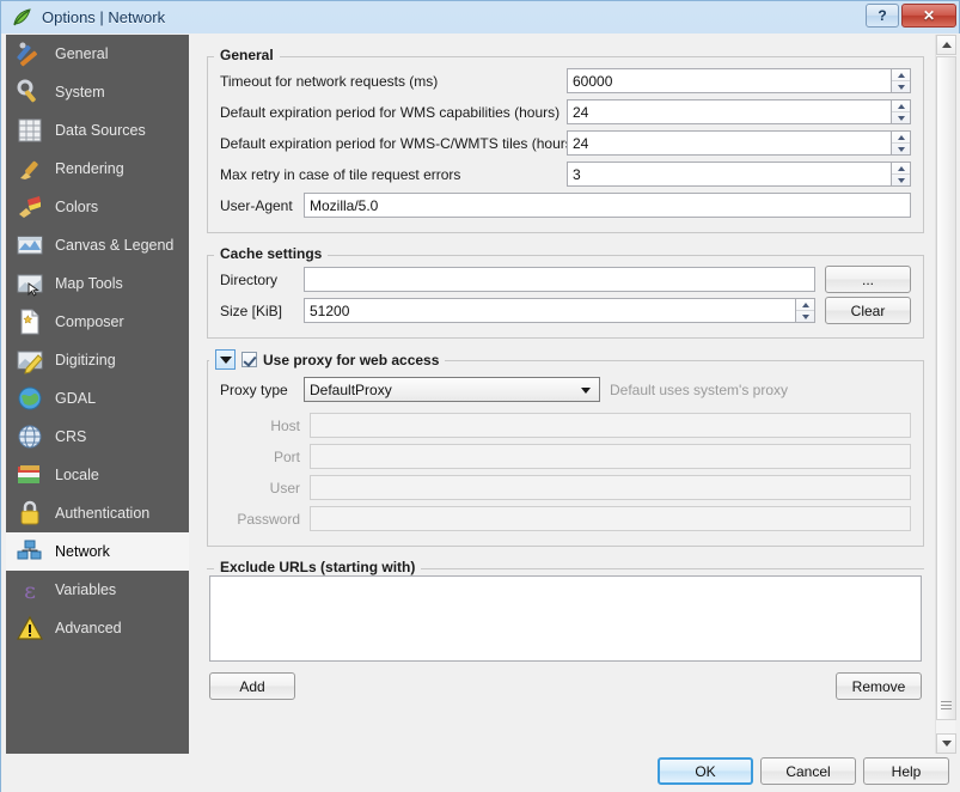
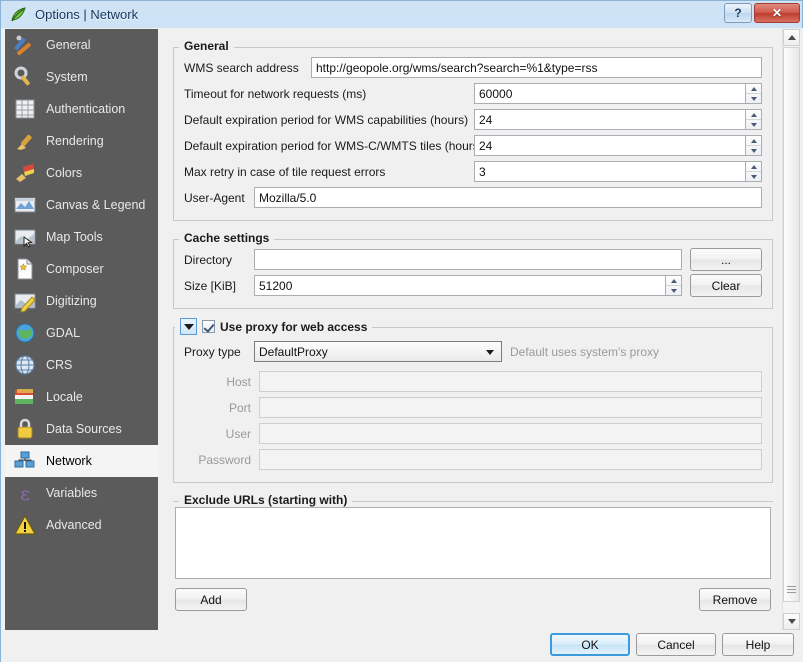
  Options | Network
  ?
  ✕
  General
  System
- Data Sources
+ Authentication
  Rendering
  Colors
  Canvas & Legend
  Map Tools
  Composer
  Digitizing
  GDAL
  CRS
  Locale
- Authentication
+ Data Sources
  Network
  ε
  Variables
  Advanced
  General
+ WMS search address
+ http://geopole.org/wms/search?search=%1&type=rss
  Timeout for network requests (ms)
  60000
  Default expiration period for WMS capabilities (hours)
  24
  Default expiration period for WMS-C/WMTS tiles (hour
  24
  Max retry in case of tile request errors
  3
  User-Agent
  Mozilla/5.0
  Cache settings
  Directory
  ...
  Size [KiB]
  51200
  Clear
  Use proxy for web access
  Proxy type
  DefaultProxy
  Default uses system's proxy
  Host
  Port
  User
  Password
  Exclude URLs (starting with)
  Add
  Remove
  OK
  Cancel
  Help
